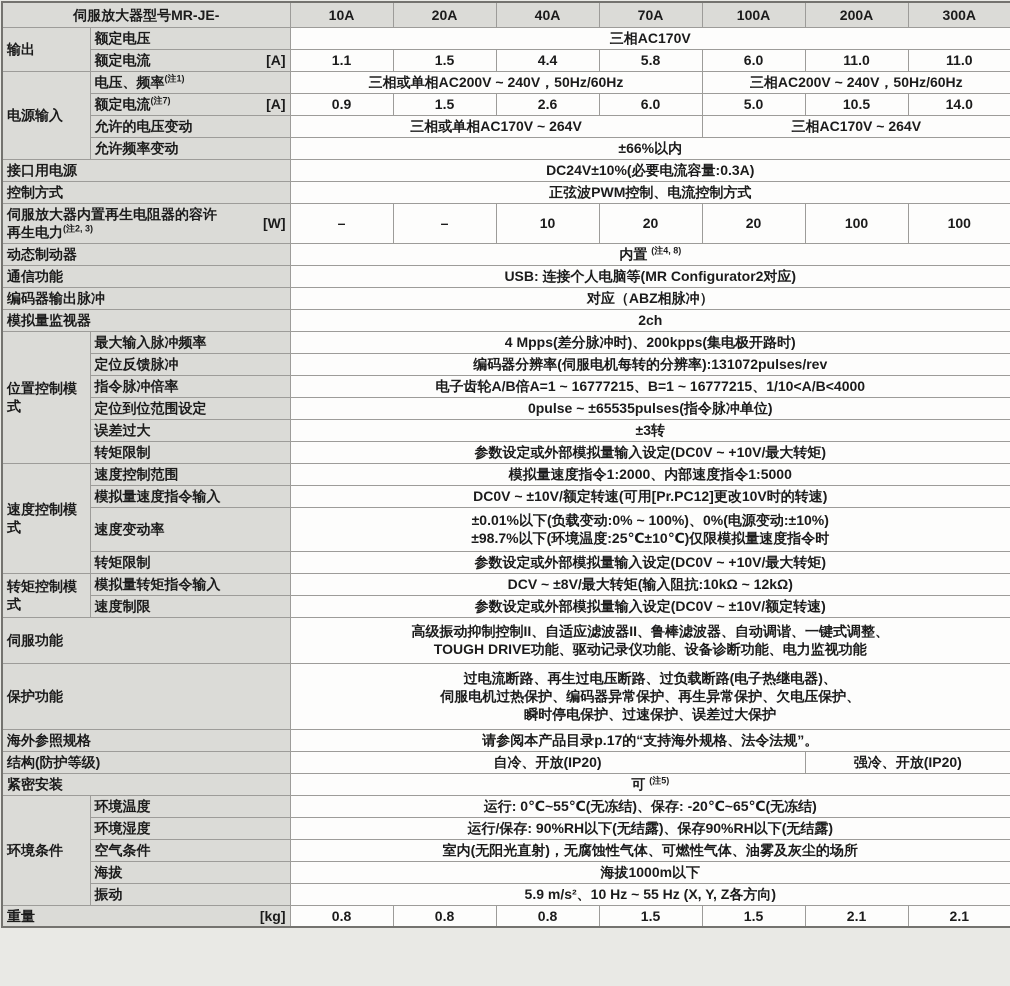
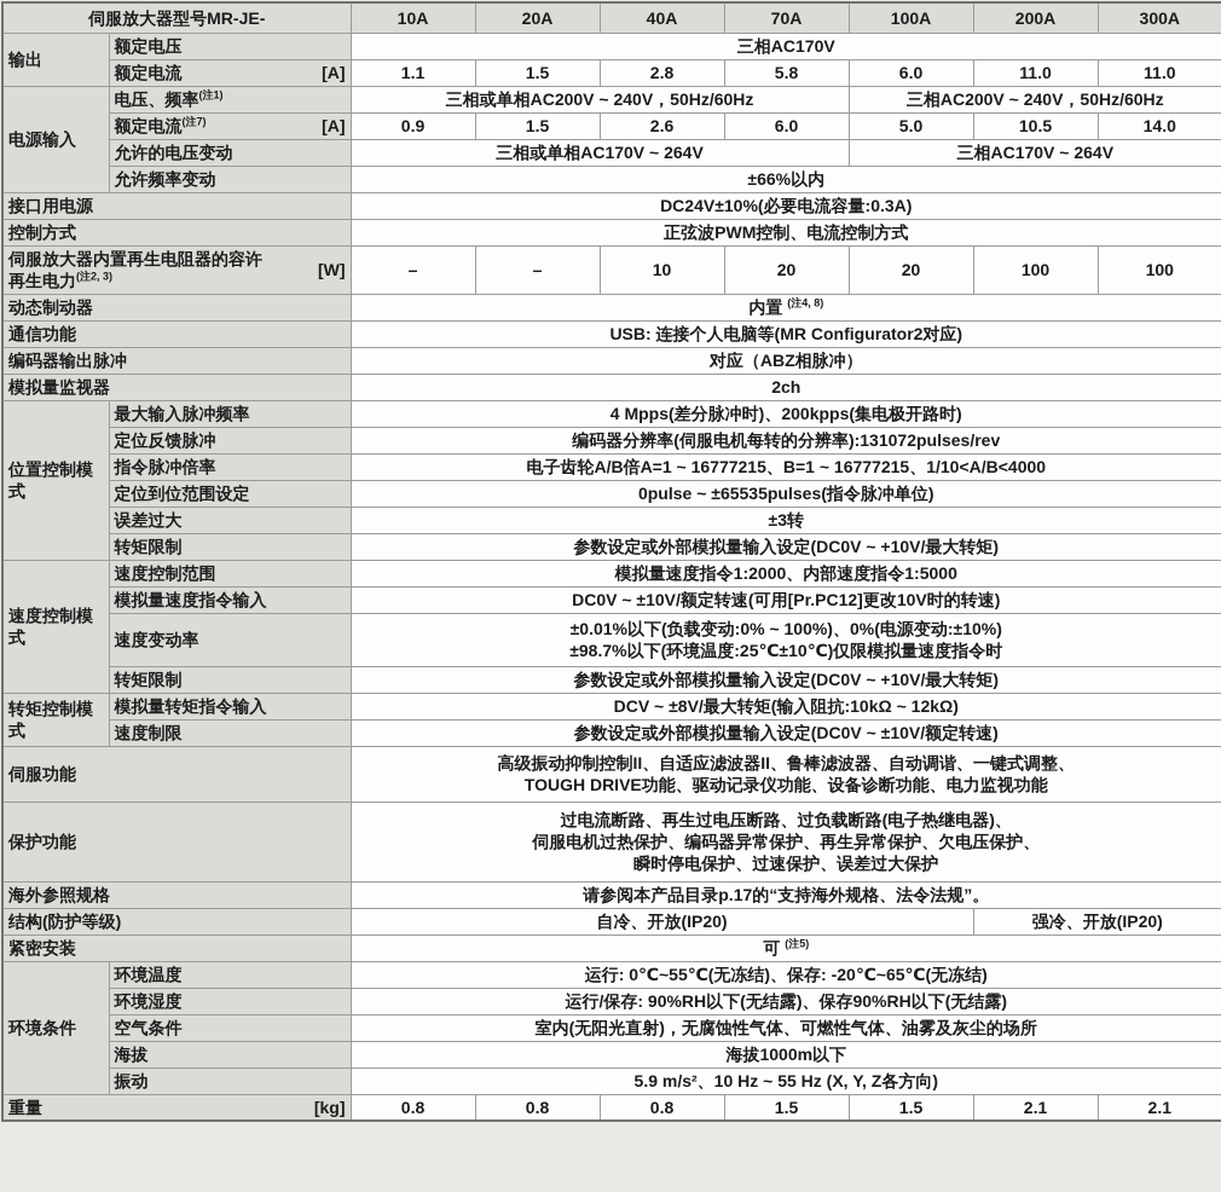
  伺服放大器型号MR-JE-	10A	20A	40A	70A	100A	200A	300A
  输出	额定电压	三相AC170V
- 额定电流 [A]	1.1	1.5	4.4	5.8	6.0	11.0	11.0
+ 额定电流 [A]	1.1	1.5	2.8	5.8	6.0	11.0	11.0
  电源输入	电压、频率(注1)	三相或单相AC200V ~ 240V，50Hz/60Hz	三相AC200V ~ 240V，50Hz/60Hz
  额定电流(注7) [A]	0.9	1.5	2.6	6.0	5.0	10.5	14.0
  允许的电压变动	三相或单相AC170V ~ 264V	三相AC170V ~ 264V
  允许频率变动	±66%以内
  接口用电源	DC24V±10%(必要电流容量:0.3A)
  控制方式	正弦波PWM控制、电流控制方式
  伺服放大器内置再生电阻器的容许 再生电力(注2, 3) [W]	–	–	10	20	20	100	100
  动态制动器	内置 (注4, 8)
  通信功能	USB: 连接个人电脑等(MR Configurator2对应)
  编码器输出脉冲	对应（ABZ相脉冲）
  模拟量监视器	2ch
  位置控制模式	最大输入脉冲频率	4 Mpps(差分脉冲时)、200kpps(集电极开路时)
  定位反馈脉冲	编码器分辨率(伺服电机每转的分辨率):131072pulses/rev
  指令脉冲倍率	电子齿轮A/B倍A=1 ~ 16777215、B=1 ~ 16777215、1/10<A/B<4000
  定位到位范围设定	0pulse ~ ±65535pulses(指令脉冲单位)
  误差过大	±3转
  转矩限制	参数设定或外部模拟量输入设定(DC0V ~ +10V/最大转矩)
  速度控制模式	速度控制范围	模拟量速度指令1:2000、内部速度指令1:5000
  模拟量速度指令输入	DC0V ~ ±10V/额定转速(可用[Pr.PC12]更改10V时的转速)
  速度变动率	±0.01%以下(负载变动:0% ~ 100%)、0%(电源变动:±10%) ±98.7%以下(环境温度:25℃±10℃)仅限模拟量速度指令时
  转矩限制	参数设定或外部模拟量输入设定(DC0V ~ +10V/最大转矩)
  转矩控制模式	模拟量转矩指令输入	DCV ~ ±8V/最大转矩(输入阻抗:10kΩ ~ 12kΩ)
  速度制限	参数设定或外部模拟量输入设定(DC0V ~ ±10V/额定转速)
  伺服功能	高级振动抑制控制II、自适应滤波器II、鲁棒滤波器、自动调谐、一键式调整、 TOUGH DRIVE功能、驱动记录仪功能、设备诊断功能、电力监视功能
  保护功能	过电流断路、再生过电压断路、过负载断路(电子热继电器)、 伺服电机过热保护、编码器异常保护、再生异常保护、欠电压保护、 瞬时停电保护、过速保护、误差过大保护
  海外参照规格	请参阅本产品目录p.17的“支持海外规格、法令法规”。
  结构(防护等级)	自冷、开放(IP20)	强冷、开放(IP20)
  紧密安装	可 (注5)
  环境条件	环境温度	运行: 0℃~55℃(无冻结)、保存: -20℃~65℃(无冻结)
  环境湿度	运行/保存: 90%RH以下(无结露)、保存90%RH以下(无结露)
  空气条件	室内(无阳光直射)，无腐蚀性气体、可燃性气体、油雾及灰尘的场所
  海拔	海拔1000m以下
  振动	5.9 m/s²、10 Hz ~ 55 Hz (X, Y, Z各方向)
  重量 [kg]	0.8	0.8	0.8	1.5	1.5	2.1	2.1
